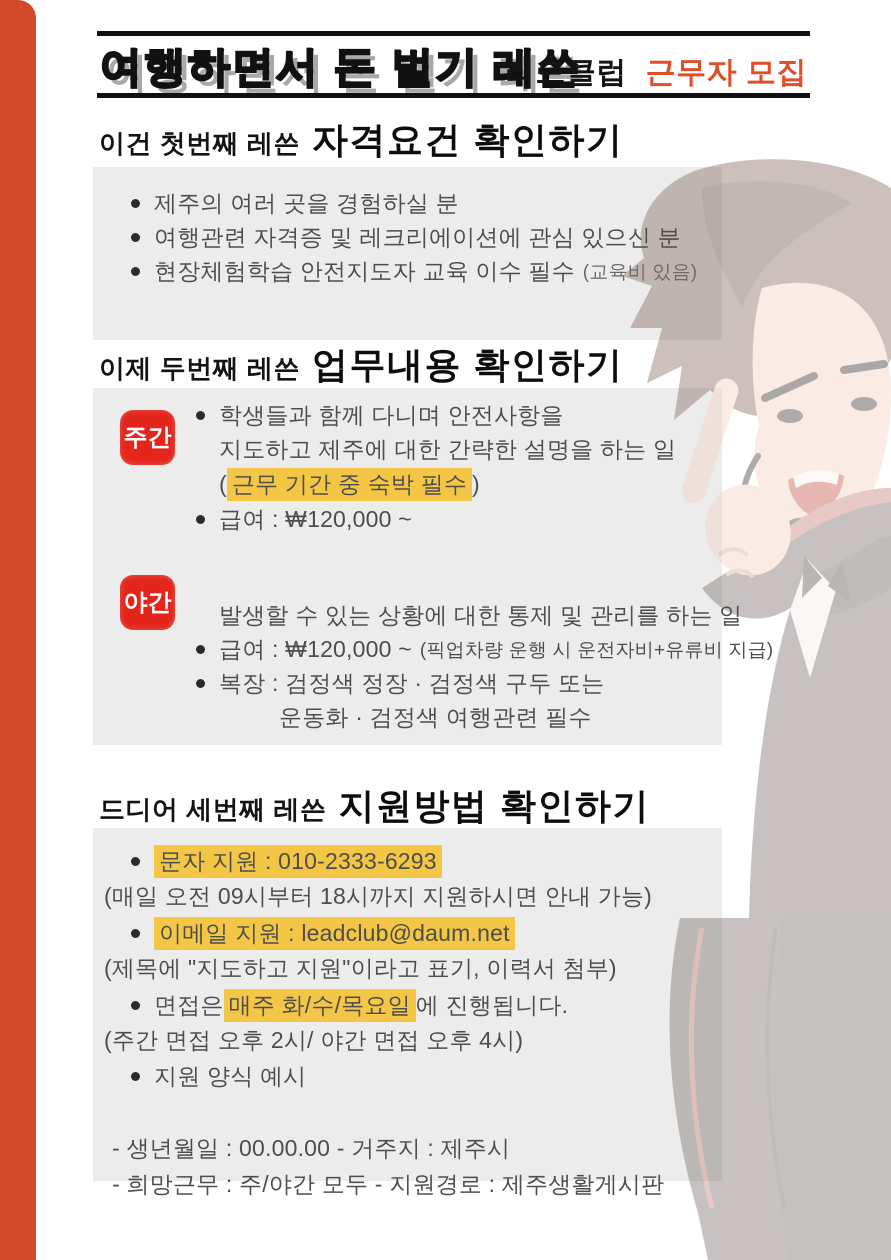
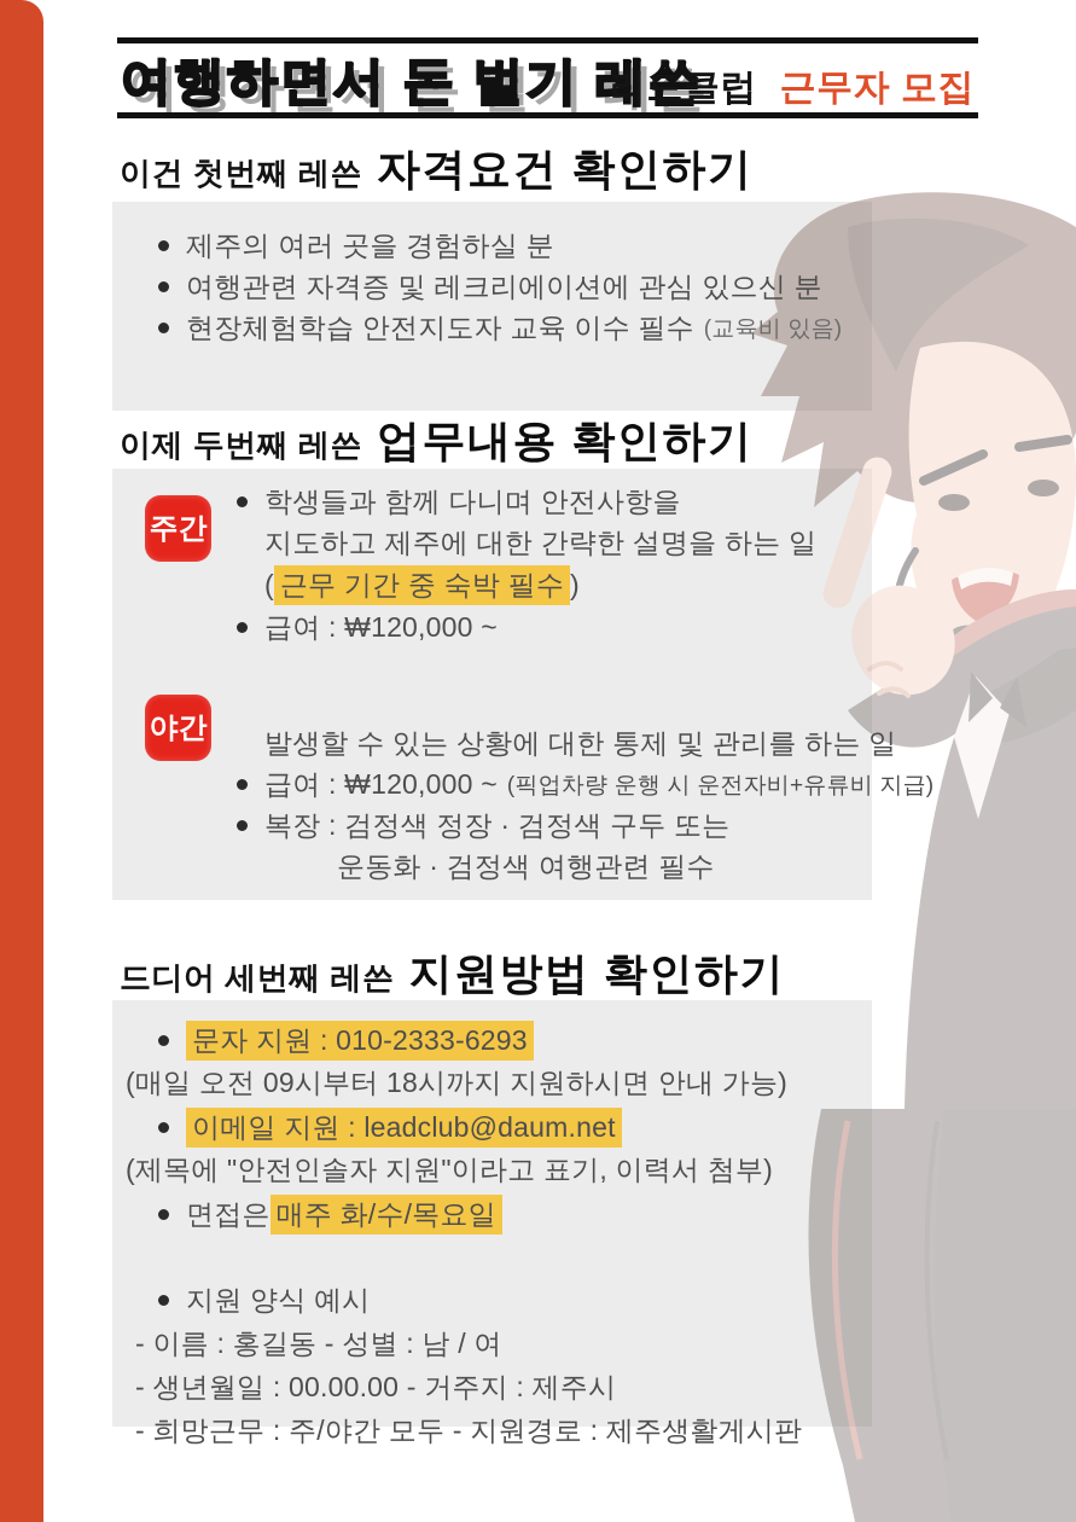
  여행하면서 돈 벌기 레쓴
  리드클럽 근무자 모집
  이건 첫번째 레쓴
  자격요건 확인하기
  제주의 여러 곳을 경험하실 분
  여행관련 자격증 및 레크리에이션에 관심 있으신 분
  현장체험학습 안전지도자 교육 이수 필수
  (교육비 있음)
  이제 두번째 레쓴
  업무내용 확인하기
  주간
  학생들과 함께 다니며 안전사항을
  지도하고 제주에 대한 간략한 설명을 하는 일
  (
  근무 기간 중 숙박 필수
  )
  급여 : ₩120,000 ~
  야간
  발생할 수 있는 상황에 대한 통제 및 관리를 하는 일
  급여 : ₩120,000 ~
  (픽업차량 운행 시 운전자비+유류비 지급)
  복장 : 검정색 정장 · 검정색 구두 또는
  운동화 · 검정색 여행관련 필수
  드디어 세번째 레쓴
  지원방법 확인하기
  문자 지원 : 010-2333-6293
  (매일 오전 09시부터 18시까지 지원하시면 안내 가능)
  이메일 지원 : leadclub@daum.net
- (제목에 "지도하고 지원"이라고 표기, 이력서 첨부)
+ (제목에 "안전인솔자 지원"이라고 표기, 이력서 첨부)
  면접은
  매주 화/수/목요일
- 에 진행됩니다.
- (주간 면접 오후 2시/ 야간 면접 오후 4시)
  지원 양식 예시
+ - 이름 : 홍길동 - 성별 : 남 / 여
  - 생년월일 : 00.00.00 - 거주지 : 제주시
  - 희망근무 : 주/야간 모두 - 지원경로 : 제주생활게시판
